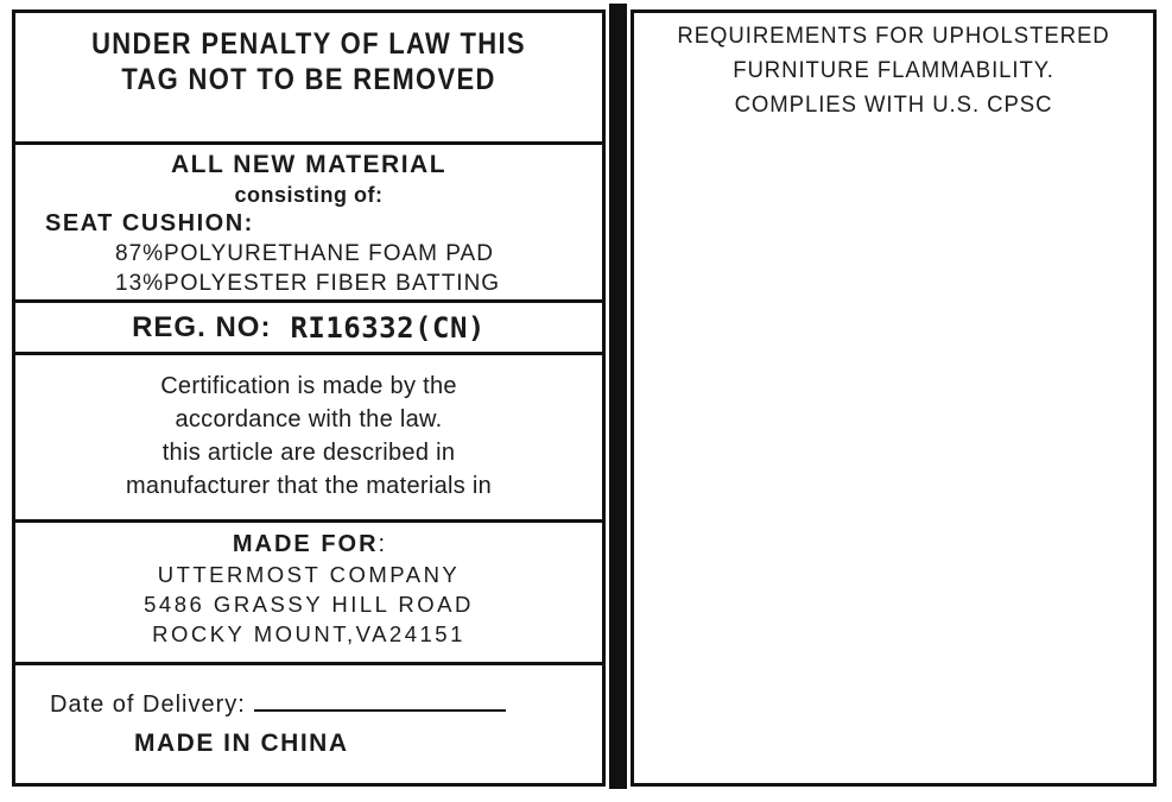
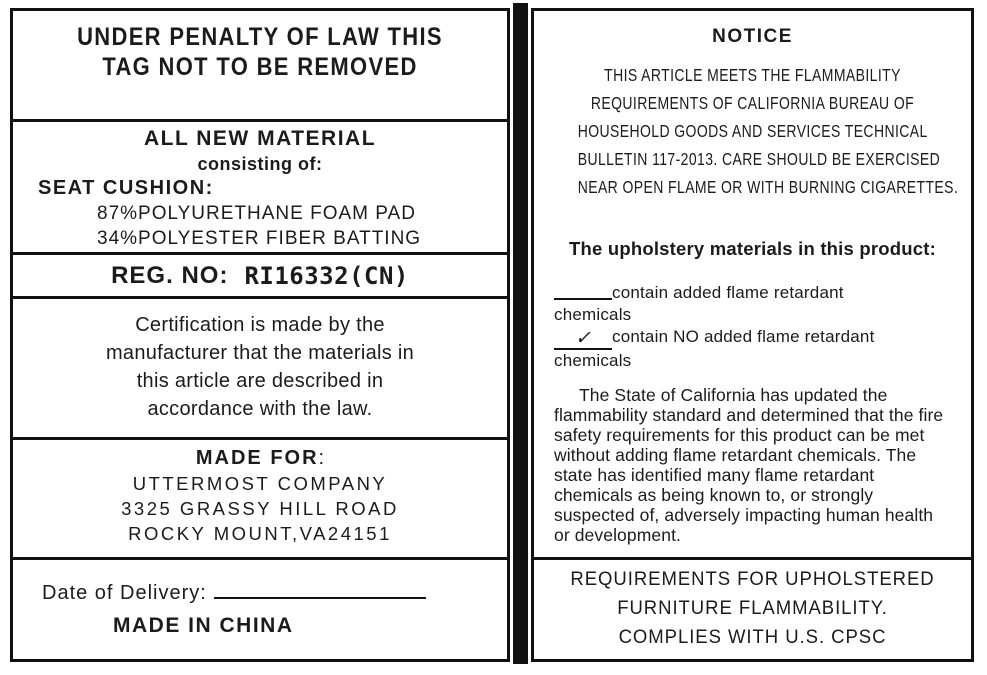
  UNDER PENALTY OF LAW THIS
  TAG NOT TO BE REMOVED
  ALL NEW MATERIAL
  consisting of:
  SEAT CUSHION:
  87%POLYURETHANE FOAM PAD
- 13%POLYESTER FIBER BATTING
+ 34%POLYESTER FIBER BATTING
  REG. NO:
  RI16332(CN)
  Certification is made by the
- accordance with the law.
+ manufacturer that the materials in
  this article are described in
- manufacturer that the materials in
+ accordance with the law.
  MADE FOR:
  UTTERMOST COMPANY
- 5486 GRASSY HILL ROAD
+ 3325 GRASSY HILL ROAD
  ROCKY MOUNT,VA24151
  Date of Delivery:
  MADE IN CHINA
+ NOTICE
+ THIS ARTICLE MEETS THE FLAMMABILITY
+ REQUIREMENTS OF CALIFORNIA BUREAU OF
+ HOUSEHOLD GOODS AND SERVICES TECHNICAL
+ BULLETIN 117-2013. CARE SHOULD BE EXERCISED
+ NEAR OPEN FLAME OR WITH BURNING CIGARETTES.
+ The upholstery materials in this product:
+ contain added flame retardant chemicals
+ ✓ contain NO added flame retardant chemicals
+ The State of California has updated the flammability standard and determined that the fire safety requirements for this product can be met without adding flame retardant chemicals. The state has identified many flame retardant chemicals as being known to, or strongly suspected of, adversely impacting human health or development.
  REQUIREMENTS FOR UPHOLSTERED
  FURNITURE FLAMMABILITY.
  COMPLIES WITH U.S. CPSC
